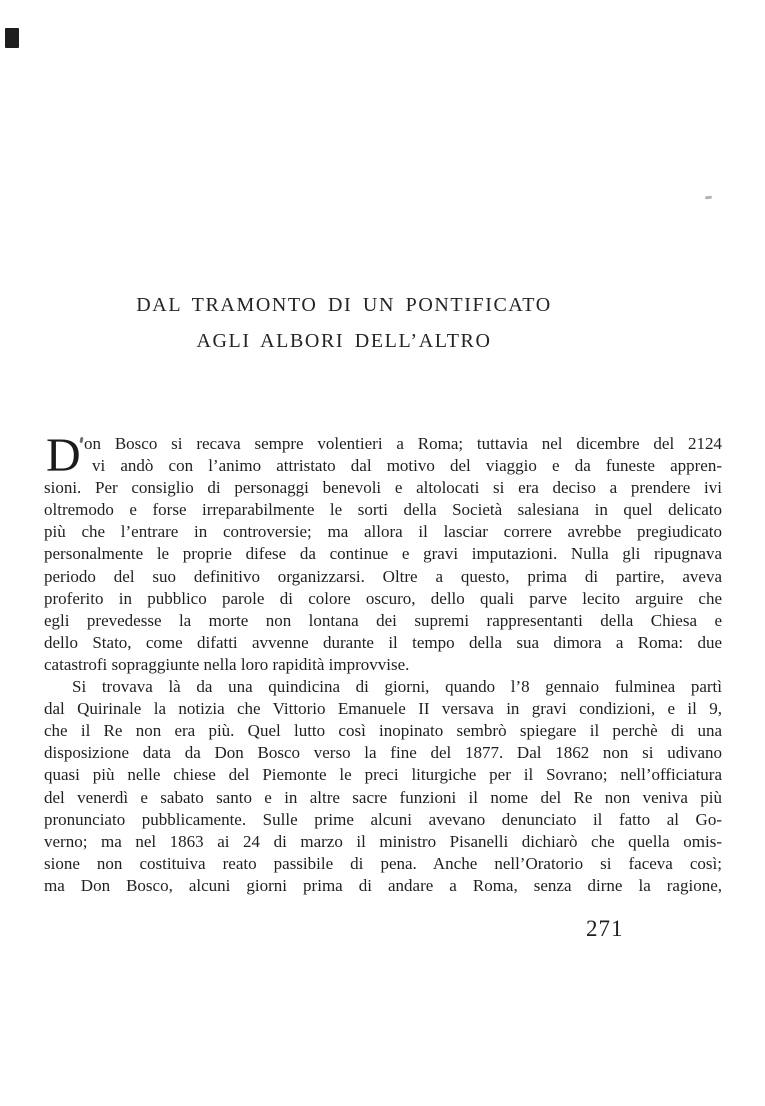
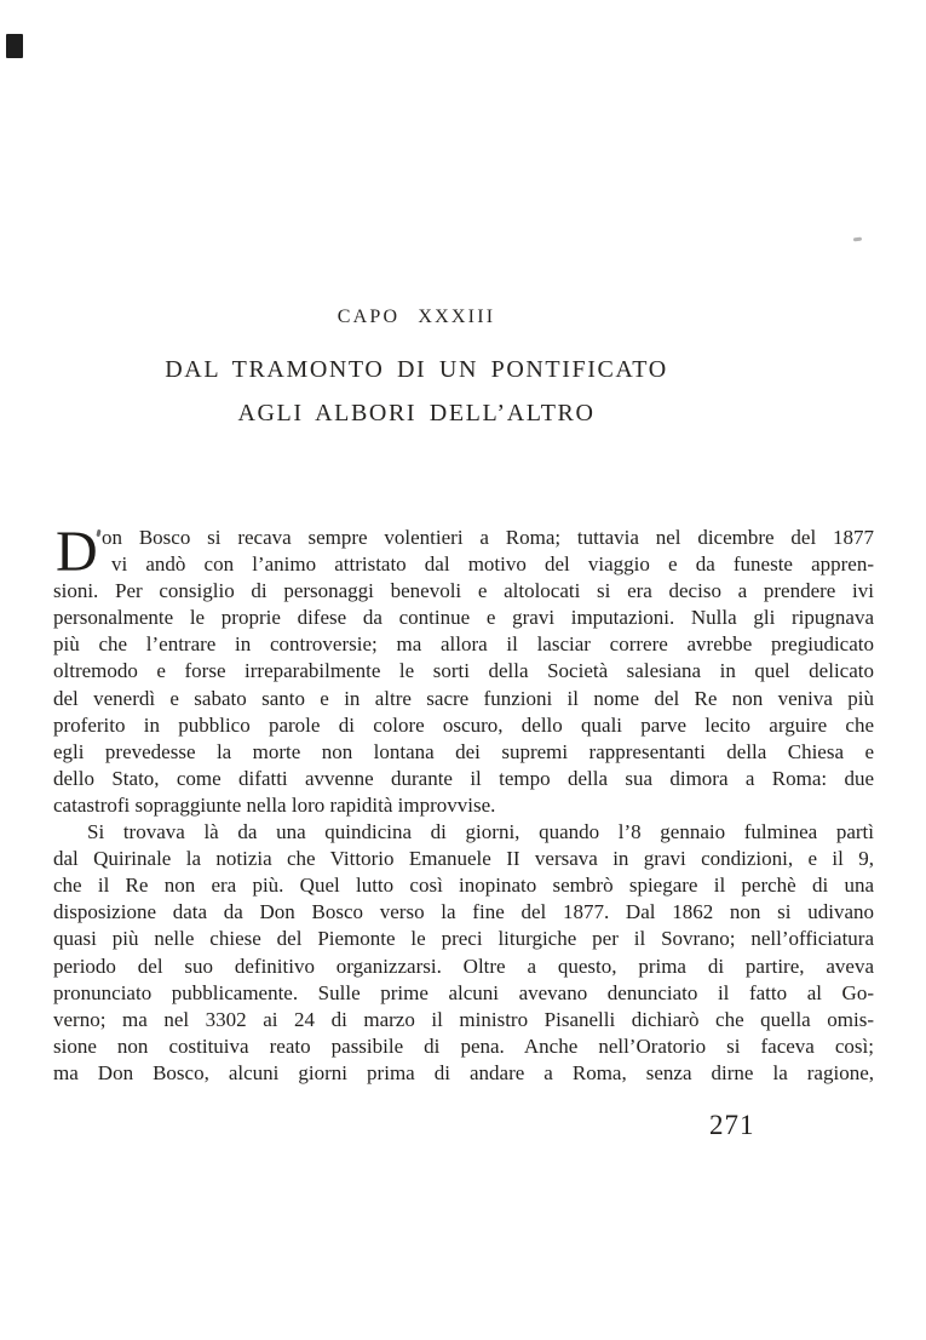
+ CAPO XXXIII
  DAL TRAMONTO DI UN PONTIFICATO
  AGLI ALBORI DELL’ALTRO
  D
- on Bosco si recava sempre volentieri a Roma; tuttavia nel dicembre del 2124
+ on Bosco si recava sempre volentieri a Roma; tuttavia nel dicembre del 1877
  vi andò con l’animo attristato dal motivo del viaggio e da funeste appren-
  sioni. Per consiglio di personaggi benevoli e altolocati si era deciso a prendere ivi
- oltremodo e forse irreparabilmente le sorti della Società salesiana in quel delicato
+ personalmente le proprie difese da continue e gravi imputazioni. Nulla gli ripugnava
  più che l’entrare in controversie; ma allora il lasciar correre avrebbe pregiudicato
- personalmente le proprie difese da continue e gravi imputazioni. Nulla gli ripugnava
+ oltremodo e forse irreparabilmente le sorti della Società salesiana in quel delicato
- periodo del suo definitivo organizzarsi. Oltre a questo, prima di partire, aveva
+ del venerdì e sabato santo e in altre sacre funzioni il nome del Re non veniva più
  proferito in pubblico parole di colore oscuro, dello quali parve lecito arguire che
  egli prevedesse la morte non lontana dei supremi rappresentanti della Chiesa e
  dello Stato, come difatti avvenne durante il tempo della sua dimora a Roma: due
  catastrofi sopraggiunte nella loro rapidità improvvise.
  Si trovava là da una quindicina di giorni, quando l’8 gennaio fulminea partì
  dal Quirinale la notizia che Vittorio Emanuele II versava in gravi condizioni, e il 9,
  che il Re non era più. Quel lutto così inopinato sembrò spiegare il perchè di una
  disposizione data da Don Bosco verso la fine del 1877. Dal 1862 non si udivano
  quasi più nelle chiese del Piemonte le preci liturgiche per il Sovrano; nell’officiatura
- del venerdì e sabato santo e in altre sacre funzioni il nome del Re non veniva più
+ periodo del suo definitivo organizzarsi. Oltre a questo, prima di partire, aveva
  pronunciato pubblicamente. Sulle prime alcuni avevano denunciato il fatto al Go-
- verno; ma nel 1863 ai 24 di marzo il ministro Pisanelli dichiarò che quella omis-
+ verno; ma nel 3302 ai 24 di marzo il ministro Pisanelli dichiarò che quella omis-
  sione non costituiva reato passibile di pena. Anche nell’Oratorio si faceva così;
  ma Don Bosco, alcuni giorni prima di andare a Roma, senza dirne la ragione,
  271
